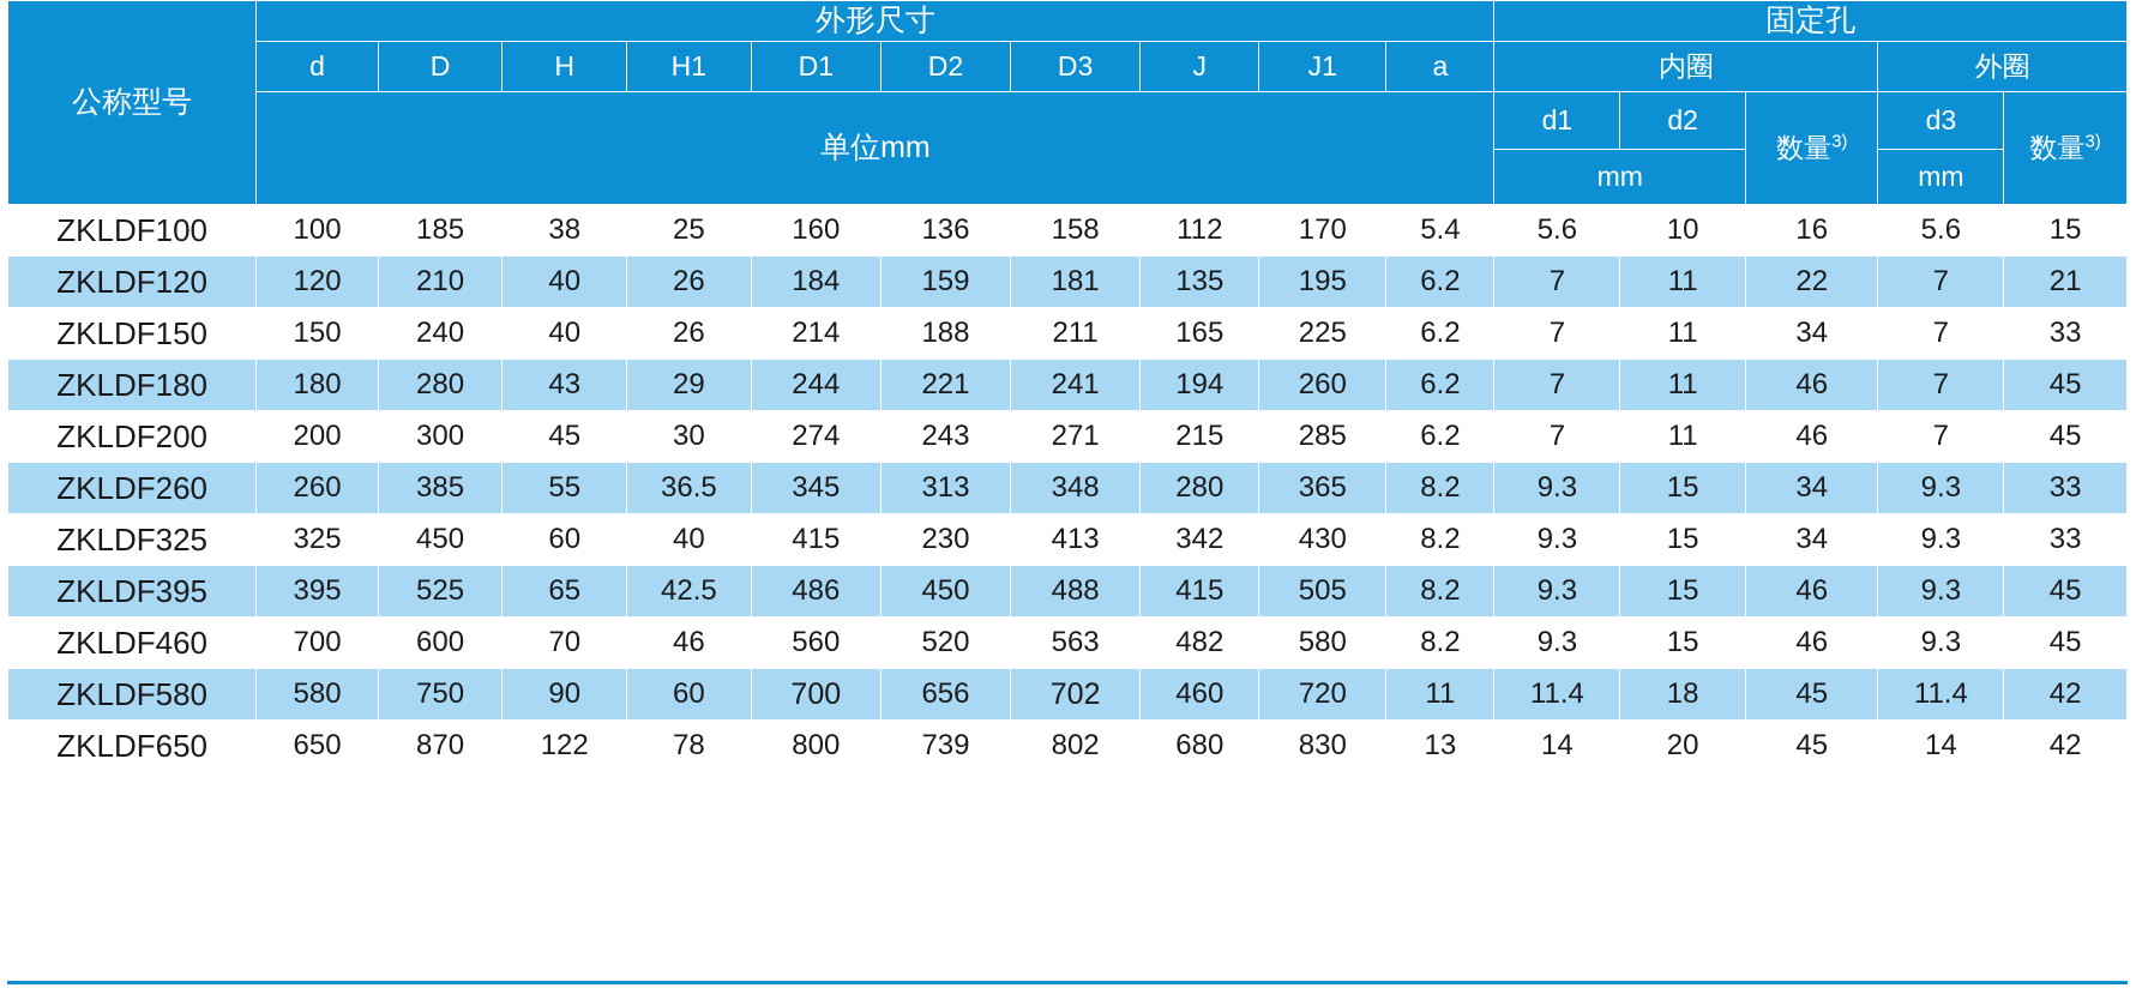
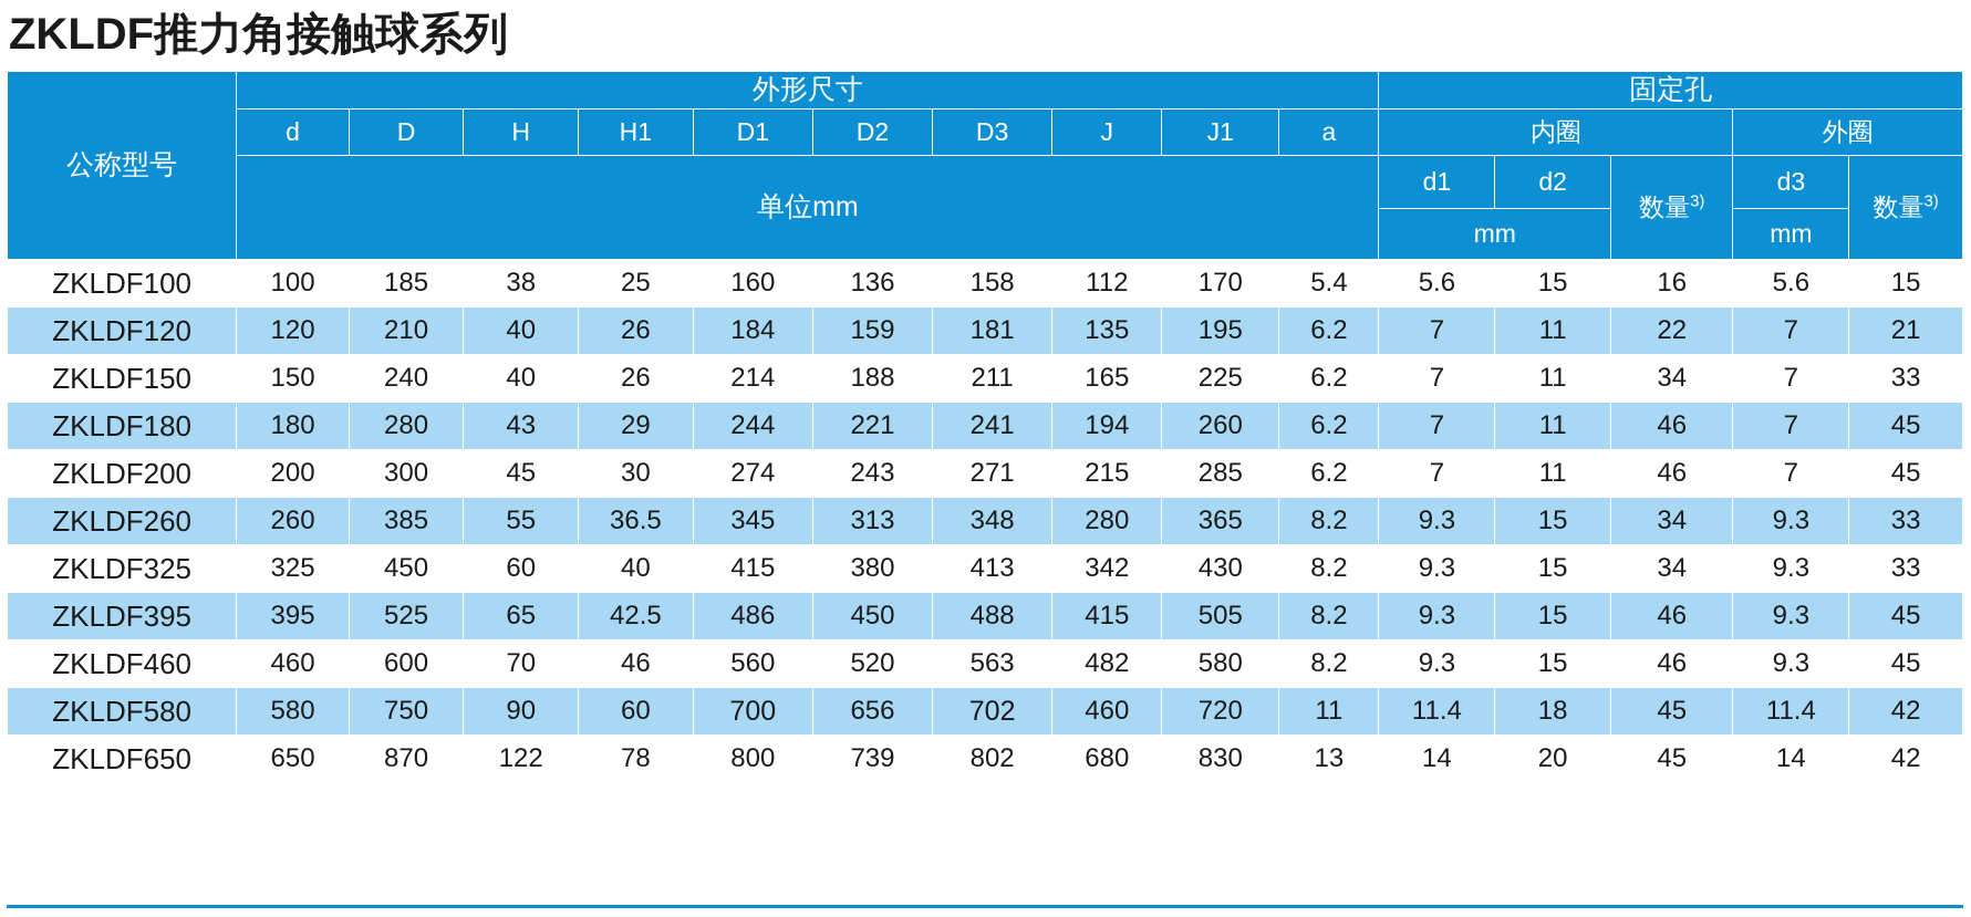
+ ZKLDF推力角接触球系列
  公称型号	外形尺寸	固定孔
  d	D	H	H1	D1	D2	D3	J	J1	a	内圈	外圈
  单位mm	d1	d2	数量3)	d3	数量3)
  mm	mm
- ZKLDF100	100	185	38	25	160	136	158	112	170	5.4	5.6	10	16	5.6	15
+ ZKLDF100	100	185	38	25	160	136	158	112	170	5.4	5.6	15	16	5.6	15
  ZKLDF120	120	210	40	26	184	159	181	135	195	6.2	7	11	22	7	21
  ZKLDF150	150	240	40	26	214	188	211	165	225	6.2	7	11	34	7	33
  ZKLDF180	180	280	43	29	244	221	241	194	260	6.2	7	11	46	7	45
  ZKLDF200	200	300	45	30	274	243	271	215	285	6.2	7	11	46	7	45
  ZKLDF260	260	385	55	36.5	345	313	348	280	365	8.2	9.3	15	34	9.3	33
- ZKLDF325	325	450	60	40	415	230	413	342	430	8.2	9.3	15	34	9.3	33
+ ZKLDF325	325	450	60	40	415	380	413	342	430	8.2	9.3	15	34	9.3	33
  ZKLDF395	395	525	65	42.5	486	450	488	415	505	8.2	9.3	15	46	9.3	45
- ZKLDF460	700	600	70	46	560	520	563	482	580	8.2	9.3	15	46	9.3	45
+ ZKLDF460	460	600	70	46	560	520	563	482	580	8.2	9.3	15	46	9.3	45
  ZKLDF580	580	750	90	60	700	656	702	460	720	11	11.4	18	45	11.4	42
  ZKLDF650	650	870	122	78	800	739	802	680	830	13	14	20	45	14	42
